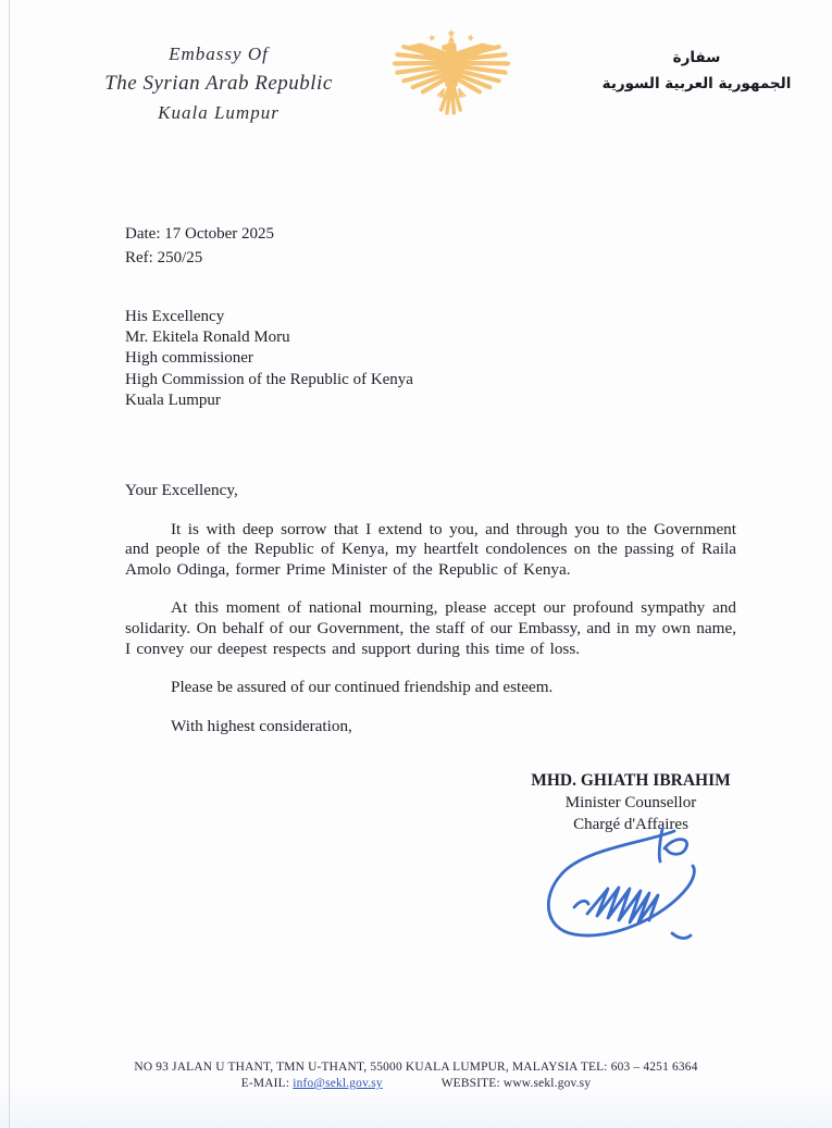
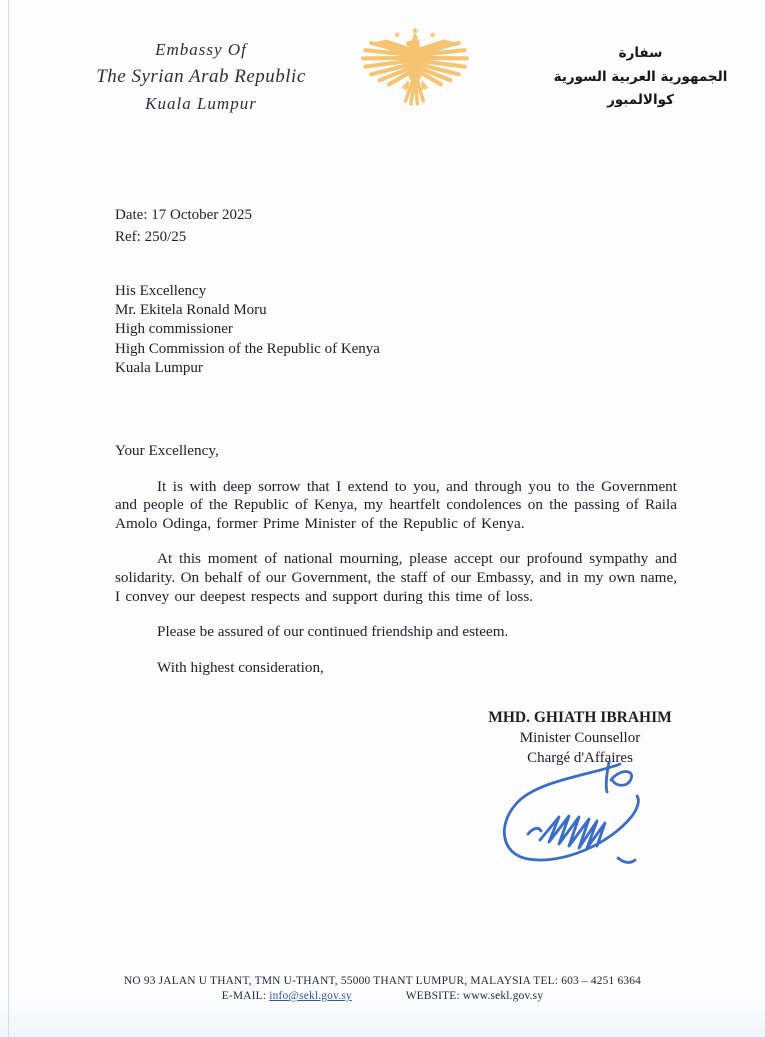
  Embassy Of
  The Syrian Arab Republic
  Kuala Lumpur
  سفارة
  الجمهورية العربية السورية
+ كوالالمبور
  Date: 17 October 2025
  Ref: 250/25
  His Excellency
  Mr. Ekitela Ronald Moru
  High commissioner
  High Commission of the Republic of Kenya
  Kuala Lumpur
  Your Excellency,
  It is with deep sorrow that I extend to you, and through you to the Government and people of the Republic of Kenya, my heartfelt condolences on the passing of Raila Amolo Odinga, former Prime Minister of the Republic of Kenya.
  At this moment of national mourning, please accept our profound sympathy and solidarity. On behalf of our Government, the staff of our Embassy, and in my own name, I convey our deepest respects and support during this time of loss.
  Please be assured of our continued friendship and esteem.
  With highest consideration,
  MHD. GHIATH IBRAHIM
  Minister Counsellor
  Chargé d'Affaires
- NO 93 JALAN U THANT, TMN U-THANT, 55000 KUALA LUMPUR, MALAYSIA TEL: 603 – 4251 6364
+ NO 93 JALAN U THANT, TMN U-THANT, 55000 THANT LUMPUR, MALAYSIA TEL: 603 – 4251 6364
  E-MAIL: info@sekl.gov.sy WEBSITE: www.sekl.gov.sy
